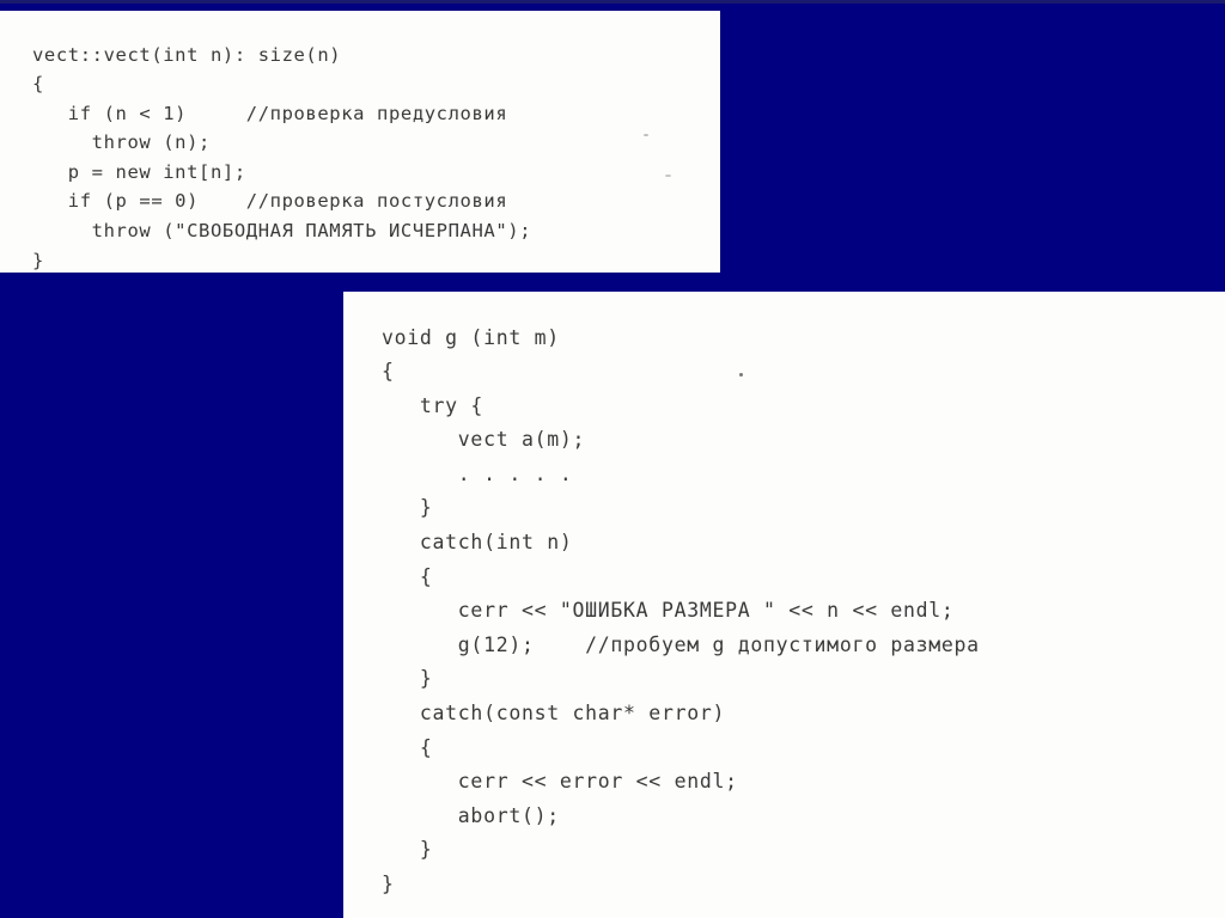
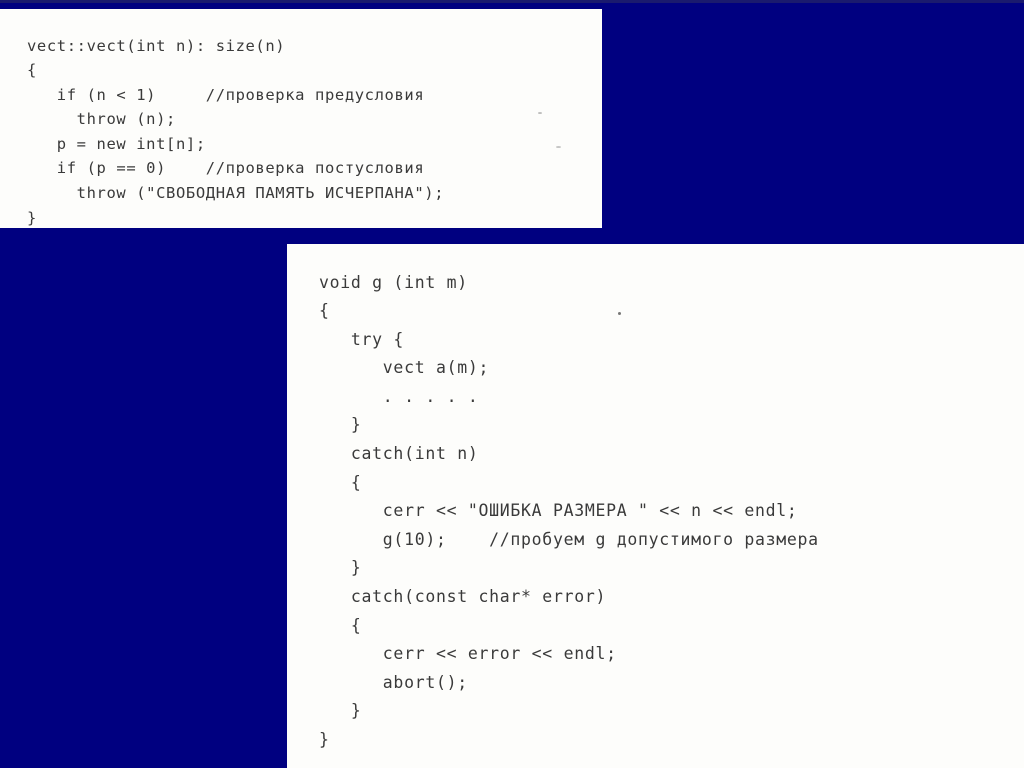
  vect::vect(int n): size(n)
  {
  if (n < 1) //проверка предусловия
  throw (n);
  p = new int[n];
  if (p == 0) //проверка постусловия
  throw ("СВОБОДНАЯ ПАМЯТЬ ИСЧЕРПАНА");
  }
  void g (int m)
  {
  try {
  vect a(m);
  . . . . .
  }
  catch(int n)
  {
  cerr << "ОШИБКА РАЗМЕРА " << n << endl;
- g(12); //пробуем g допустимого размера
+ g(10); //пробуем g допустимого размера
  }
  catch(const char* error)
  {
  cerr << error << endl;
  abort();
  }
  }
